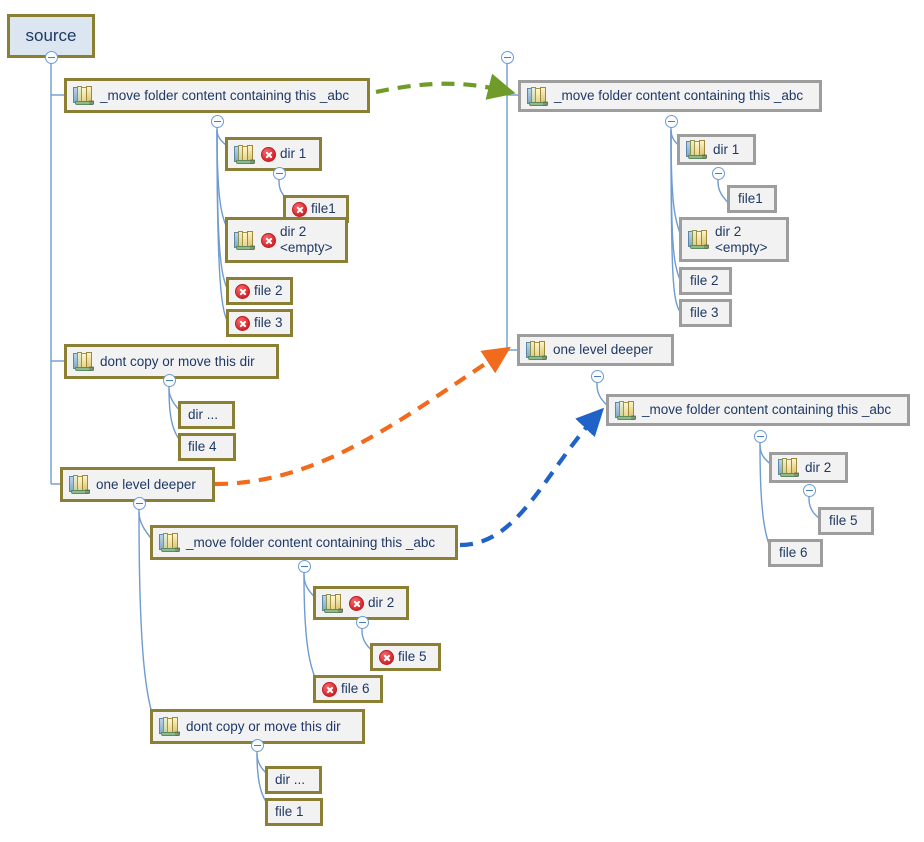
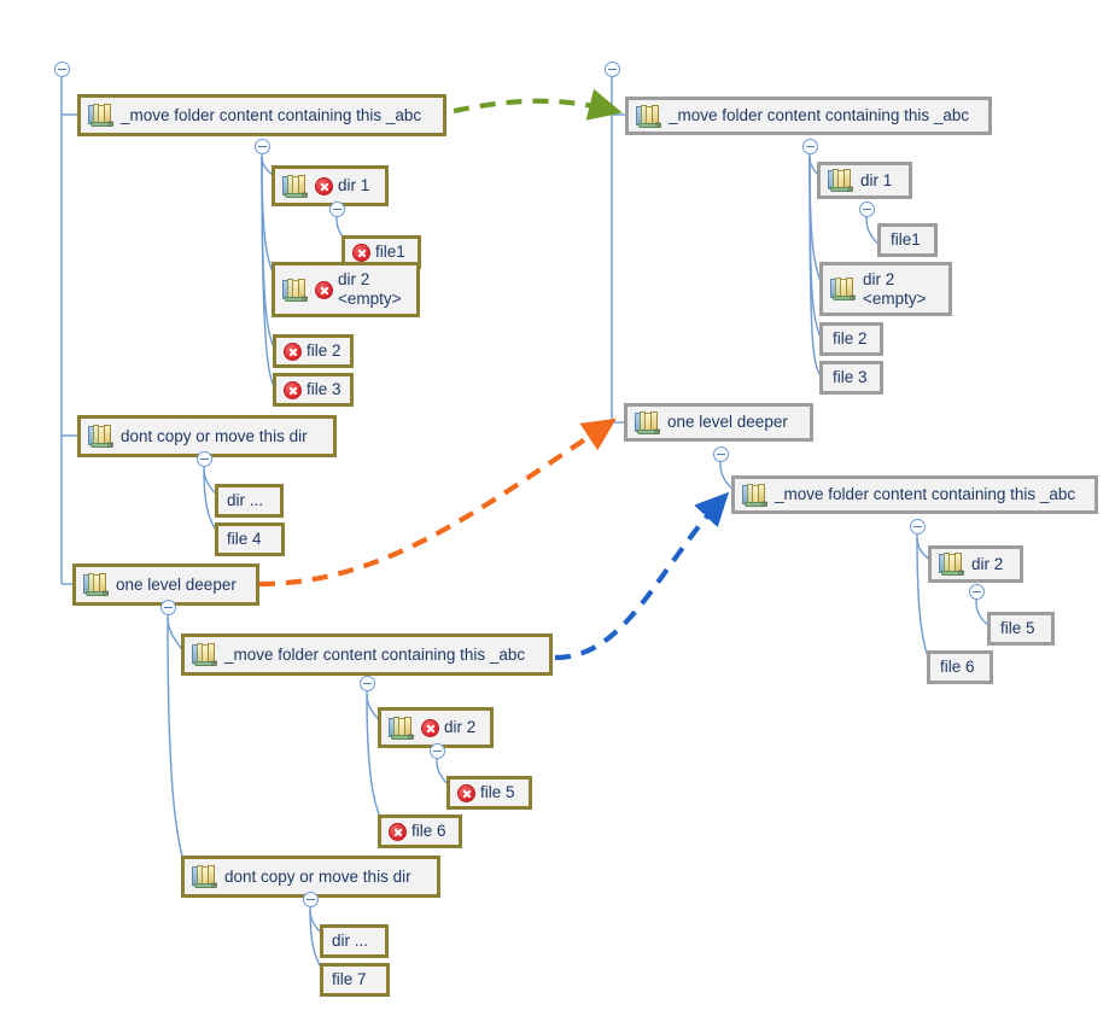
- source
  _move folder content containing this _abc
  dir 1
  file1
  dir 2
  <empty>
  file 2
  file 3
  dont copy or move this dir
  dir ...
  file 4
  one level deeper
  _move folder content containing this _abc
  dir 2
  file 5
  file 6
  dont copy or move this dir
  dir ...
- file 1
+ file 7
  _move folder content containing this _abc
  dir 1
  file1
  dir 2
  <empty>
  file 2
  file 3
  one level deeper
  _move folder content containing this _abc
  dir 2
  file 5
  file 6
